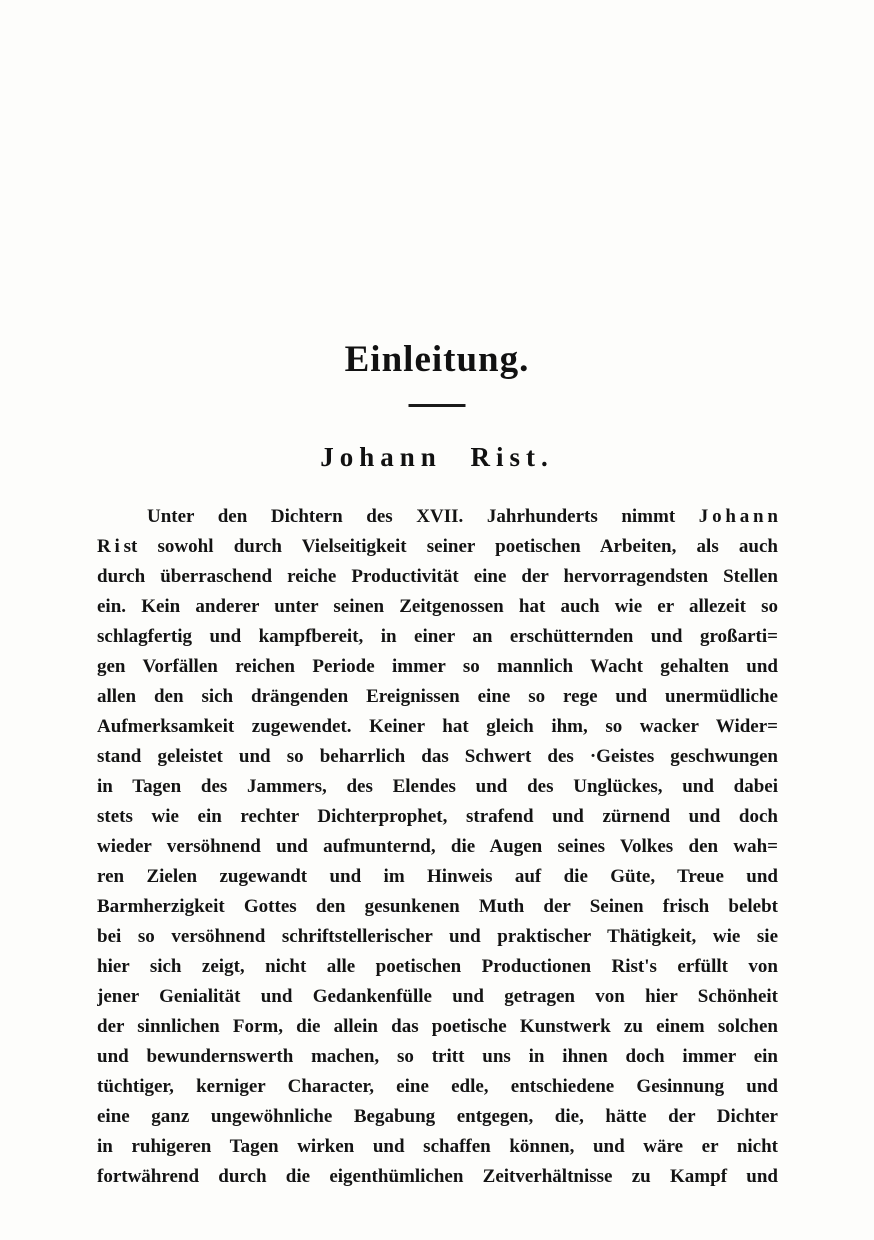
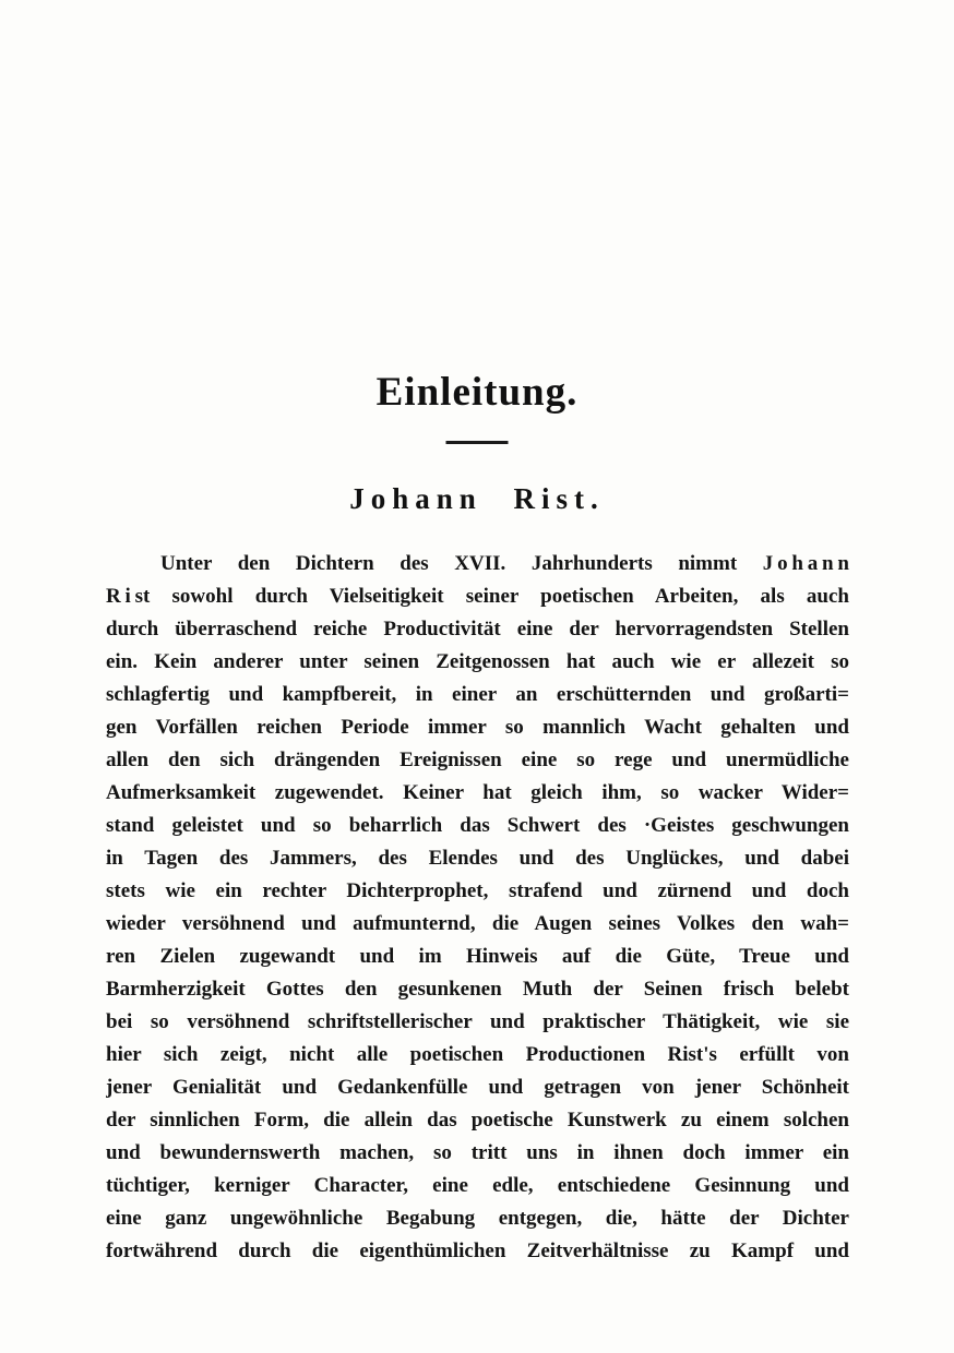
  Einleitung.
  Johann Rist.
  Unter den Dichtern des XVII. Jahrhunderts nimmt J o h a n n
  R i st sowohl durch Vielseitigkeit seiner poetischen Arbeiten, als auch
  durch überraschend reiche Productivität eine der hervorragendsten Stellen
  ein. Kein anderer unter seinen Zeitgenossen hat auch wie er allezeit so
  schlagfertig und kampfbereit, in einer an erschütternden und großarti=
  gen Vorfällen reichen Periode immer so mannlich Wacht gehalten und
  allen den sich drängenden Ereignissen eine so rege und unermüdliche
  Aufmerksamkeit zugewendet. Keiner hat gleich ihm, so wacker Wider=
  stand geleistet und so beharrlich das Schwert des ·Geistes geschwungen
  in Tagen des Jammers, des Elendes und des Unglückes, und dabei
  stets wie ein rechter Dichterprophet, strafend und zürnend und doch
  wieder versöhnend und aufmunternd, die Augen seines Volkes den wah=
  ren Zielen zugewandt und im Hinweis auf die Güte, Treue und
  Barmherzigkeit Gottes den gesunkenen Muth der Seinen frisch belebt
  bei so versöhnend schriftstellerischer und praktischer Thätigkeit, wie sie
  hier sich zeigt, nicht alle poetischen Productionen Rist's erfüllt von
- jener Genialität und Gedankenfülle und getragen von hier Schönheit
+ jener Genialität und Gedankenfülle und getragen von jener Schönheit
  der sinnlichen Form, die allein das poetische Kunstwerk zu einem solchen
  und bewundernswerth machen, so tritt uns in ihnen doch immer ein
  tüchtiger, kerniger Character, eine edle, entschiedene Gesinnung und
  eine ganz ungewöhnliche Begabung entgegen, die, hätte der Dichter
- in ruhigeren Tagen wirken und schaffen können, und wäre er nicht
  fortwährend durch die eigenthümlichen Zeitverhältnisse zu Kampf und
